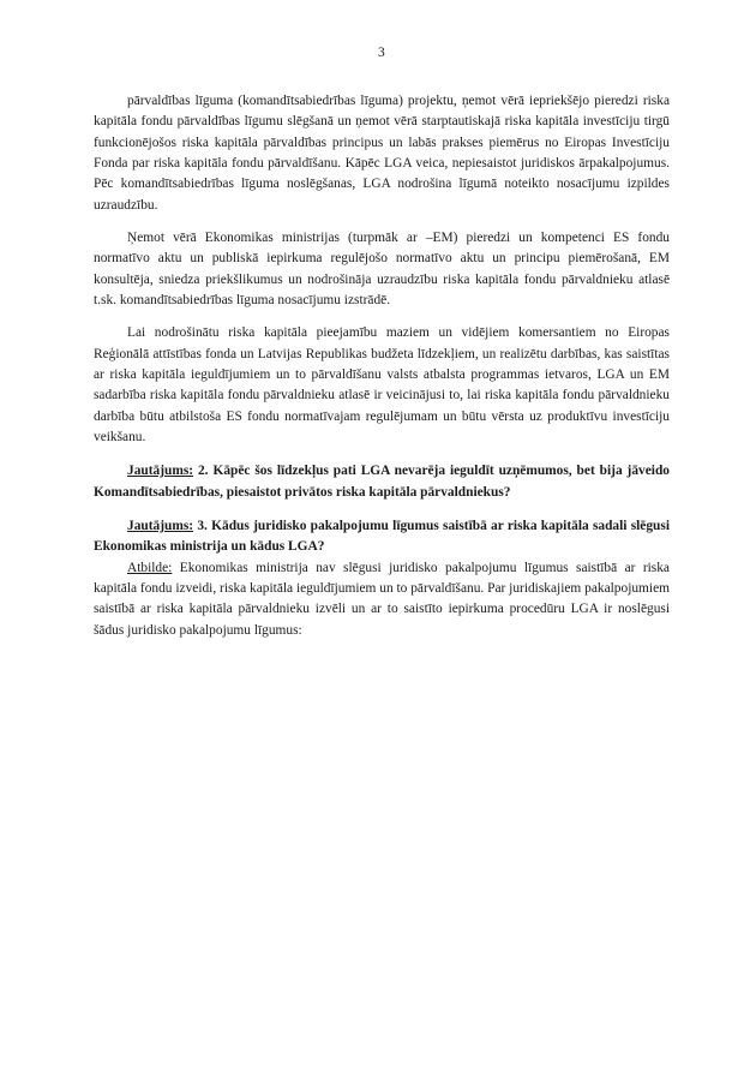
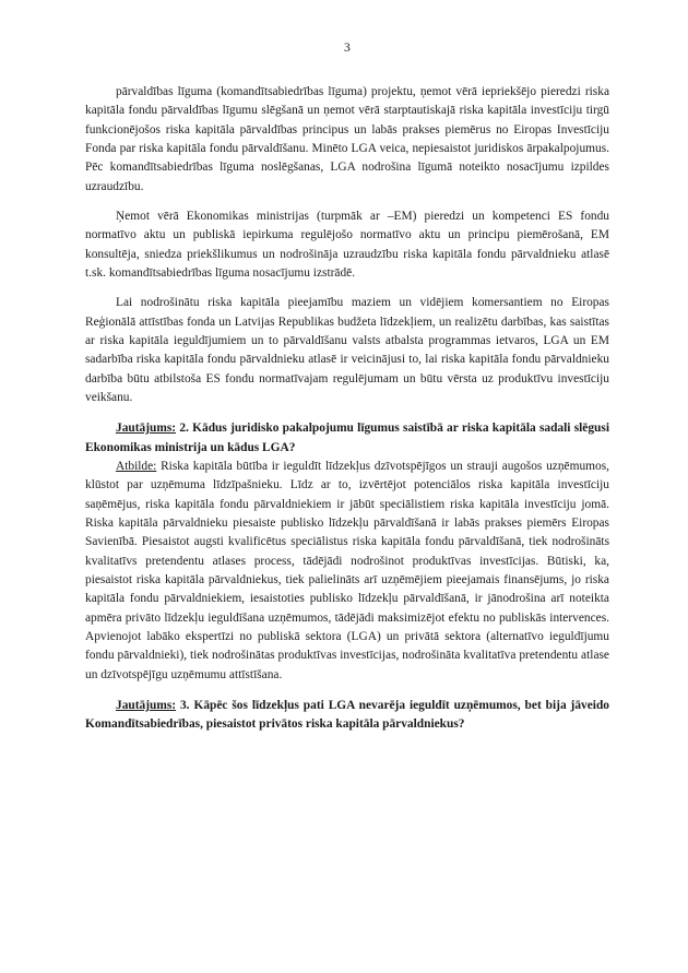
  3
- pārvaldības līguma (komandītsabiedrības līguma) projektu, ņemot vērā iepriekšējo pieredzi riska kapitāla fondu pārvaldības līgumu slēgšanā un ņemot vērā starptautiskajā riska kapitāla investīciju tirgū funkcionējošos riska kapitāla pārvaldības principus un labās prakses piemērus no Eiropas Investīciju Fonda par riska kapitāla fondu pārvaldīšanu. Kāpēc LGA veica, nepiesaistot juridiskos ārpakalpojumus. Pēc komandītsabiedrības līguma noslēgšanas, LGA nodrošina līgumā noteikto nosacījumu izpildes uzraudzību.
+ pārvaldības līguma (komandītsabiedrības līguma) projektu, ņemot vērā iepriekšējo pieredzi riska kapitāla fondu pārvaldības līgumu slēgšanā un ņemot vērā starptautiskajā riska kapitāla investīciju tirgū funkcionējošos riska kapitāla pārvaldības principus un labās prakses piemērus no Eiropas Investīciju Fonda par riska kapitāla fondu pārvaldīšanu. Minēto LGA veica, nepiesaistot juridiskos ārpakalpojumus. Pēc komandītsabiedrības līguma noslēgšanas, LGA nodrošina līgumā noteikto nosacījumu izpildes uzraudzību.
  Ņemot vērā Ekonomikas ministrijas (turpmāk ar –EM) pieredzi un kompetenci ES fondu normatīvo aktu un publiskā iepirkuma regulējošo normatīvo aktu un principu piemērošanā, EM konsultēja, sniedza priekšlikumus un nodrošināja uzraudzību riska kapitāla fondu pārvaldnieku atlasē t.sk. komandītsabiedrības līguma nosacījumu izstrādē.
  Lai nodrošinātu riska kapitāla pieejamību maziem un vidējiem komersantiem no Eiropas Reģionālā attīstības fonda un Latvijas Republikas budžeta līdzekļiem, un realizētu darbības, kas saistītas ar riska kapitāla ieguldījumiem un to pārvaldīšanu valsts atbalsta programmas ietvaros, LGA un EM sadarbība riska kapitāla fondu pārvaldnieku atlasē ir veicinājusi to, lai riska kapitāla fondu pārvaldnieku darbība būtu atbilstoša ES fondu normatīvajam regulējumam un būtu vērsta uz produktīvu investīciju veikšanu.
- Jautājums: 2. Kāpēc šos līdzekļus pati LGA nevarēja ieguldīt uzņēmumos, bet bija jāveido Komandītsabiedrības, piesaistot privātos riska kapitāla pārvaldniekus?
+ Jautājums: 2. Kādus juridisko pakalpojumu līgumus saistībā ar riska kapitāla sadali slēgusi Ekonomikas ministrija un kādus LGA?
+ Atbilde: Riska kapitāla būtība ir ieguldīt līdzekļus dzīvotspējīgos un strauji augošos uzņēmumos, klūstot par uzņēmuma līdzīpašnieku. Līdz ar to, izvērtējot potenciālos riska kapitāla investīciju saņēmējus, riska kapitāla fondu pārvaldniekiem ir jābūt speciālistiem riska kapitāla investīciju jomā. Riska kapitāla pārvaldnieku piesaiste publisko līdzekļu pārvaldīšanā ir labās prakses piemērs Eiropas Savienībā. Piesaistot augsti kvalificētus speciālistus riska kapitāla fondu pārvaldīšanā, tiek nodrošināts kvalitatīvs pretendentu atlases process, tādējādi nodrošinot produktīvas investīcijas. Būtiski, ka, piesaistot riska kapitāla pārvaldniekus, tiek palielināts arī uzņēmējiem pieejamais finansējums, jo riska kapitāla fondu pārvaldniekiem, iesaistoties publisko līdzekļu pārvaldīšanā, ir jānodrošina arī noteikta apmēra privāto līdzekļu ieguldīšana uzņēmumos, tādējādi maksimizējot efektu no publiskās intervences. Apvienojot labāko ekspertīzi no publiskā sektora (LGA) un privātā sektora (alternatīvo ieguldījumu fondu pārvaldnieki), tiek nodrošinātas produktīvas investīcijas, nodrošināta kvalitatīva pretendentu atlase un dzīvotspējīgu uzņēmumu attīstīšana.
- Jautājums: 3. Kādus juridisko pakalpojumu līgumus saistībā ar riska kapitāla sadali slēgusi Ekonomikas ministrija un kādus LGA?
+ Jautājums: 3. Kāpēc šos līdzekļus pati LGA nevarēja ieguldīt uzņēmumos, bet bija jāveido Komandītsabiedrības, piesaistot privātos riska kapitāla pārvaldniekus?
- Atbilde: Ekonomikas ministrija nav slēgusi juridisko pakalpojumu līgumus saistībā ar riska kapitāla fondu izveidi, riska kapitāla ieguldījumiem un to pārvaldīšanu. Par juridiskajiem pakalpojumiem saistībā ar riska kapitāla pārvaldnieku izvēli un ar to saistīto iepirkuma procedūru LGA ir noslēgusi šādus juridisko pakalpojumu līgumus:
